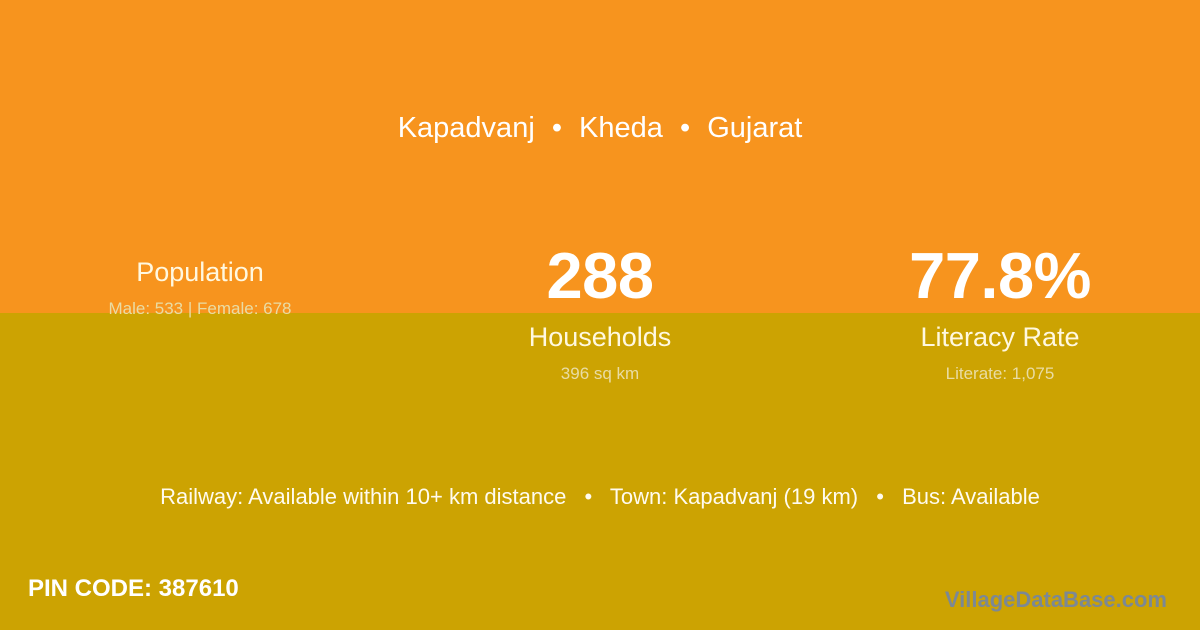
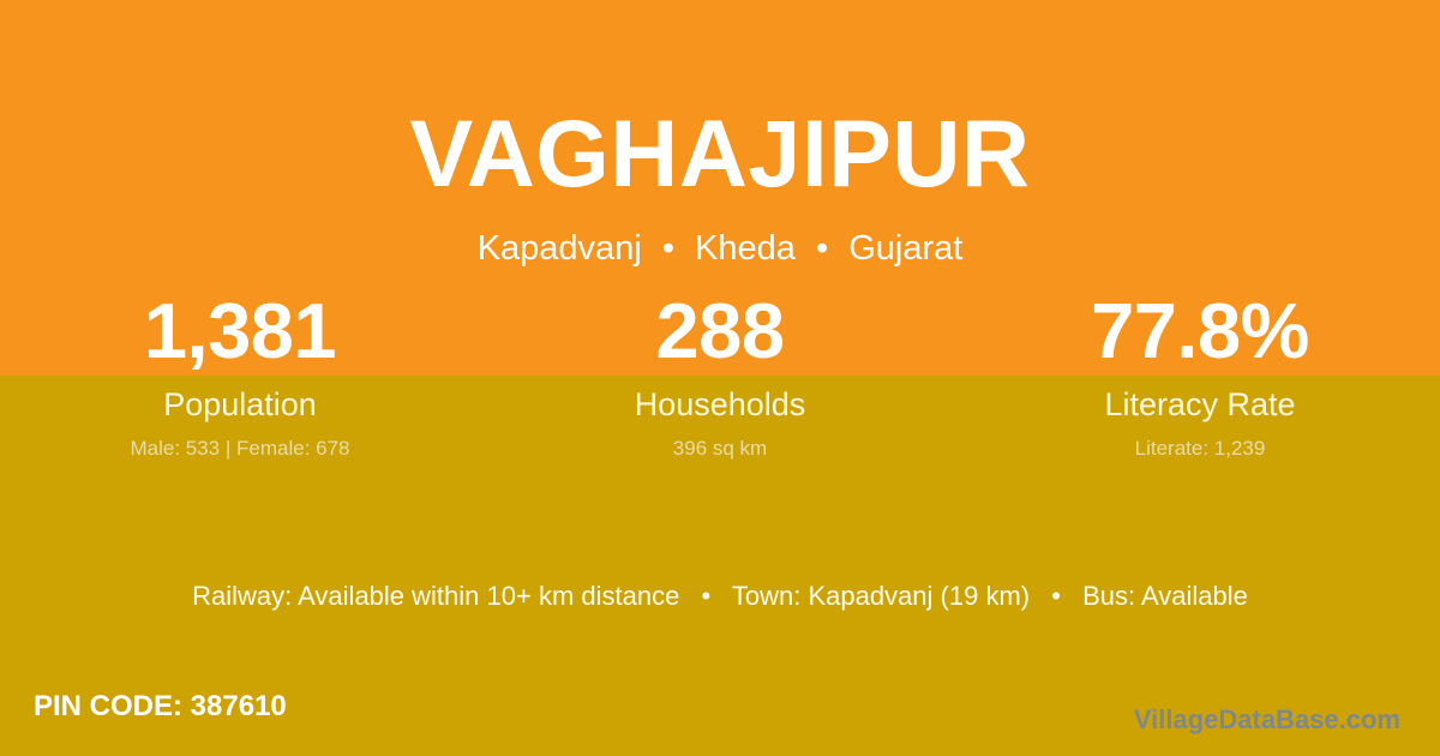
+ VAGHAJIPUR
  Kapadvanj • Kheda • Gujarat
+ 1,381
  Population
  Male: 533 | Female: 678
  288
  Households
  396 sq km
  77.8%
  Literacy Rate
- Literate: 1,075
+ Literate: 1,239
  Railway: Available within 10+ km distance • Town: Kapadvanj (19 km) • Bus: Available
  PIN CODE: 387610
  VillageDataBase.com
